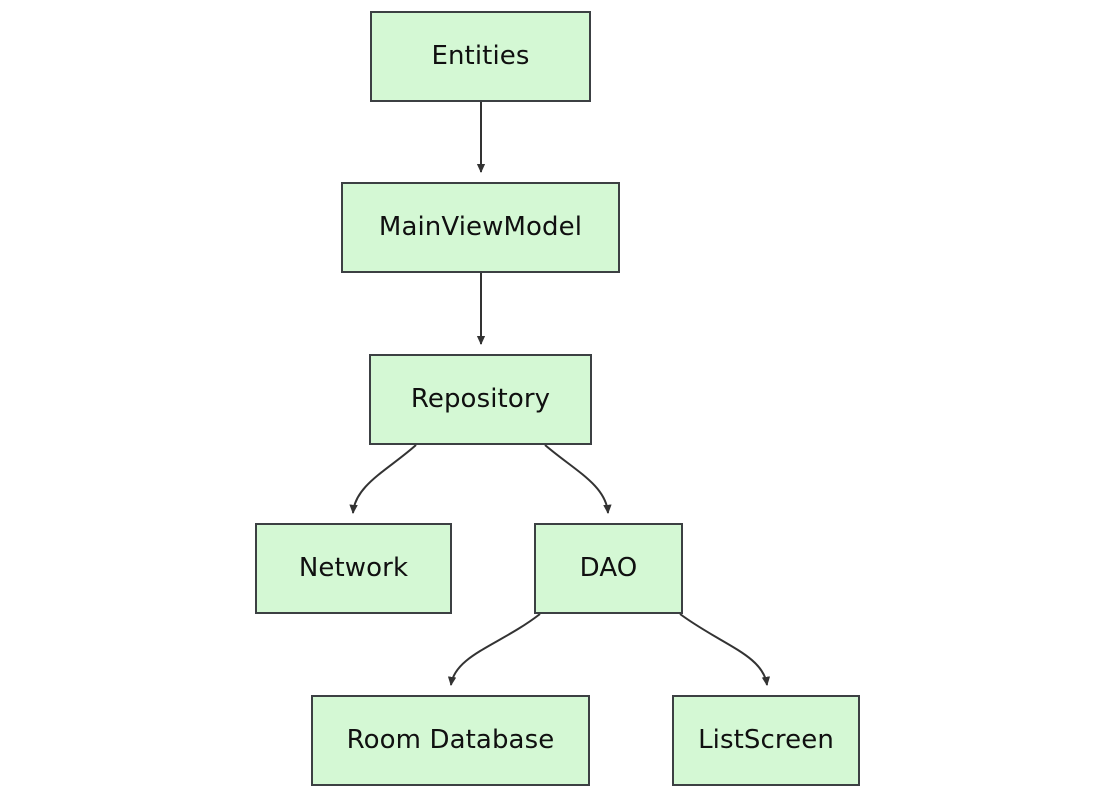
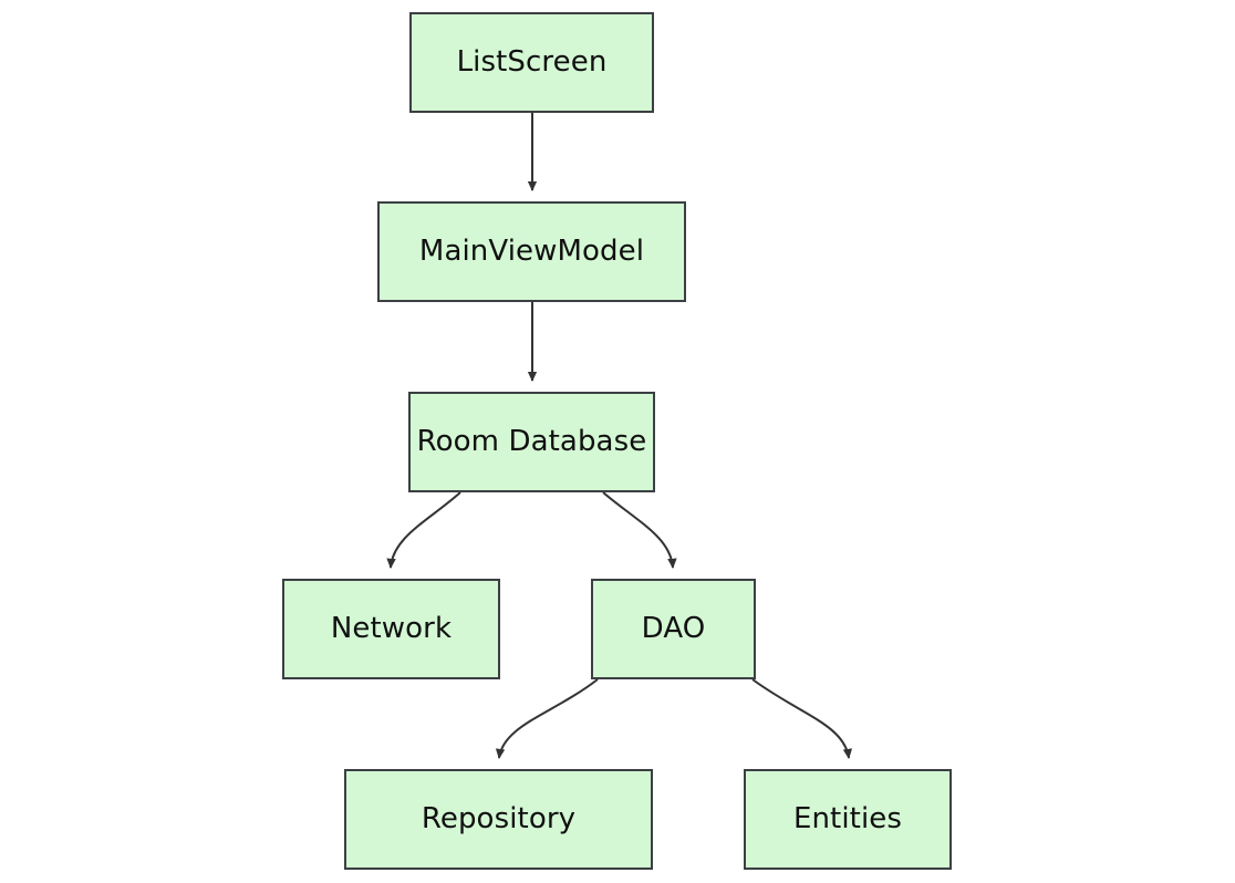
- Entities
+ ListScreen
  MainViewModel
- Repository
+ Room Database
  Network
  DAO
- Room Database
+ Repository
- ListScreen
+ Entities
